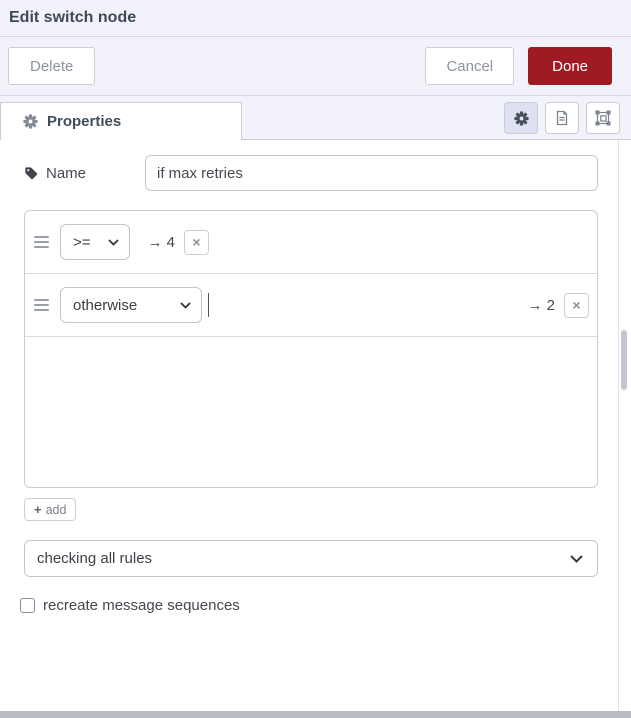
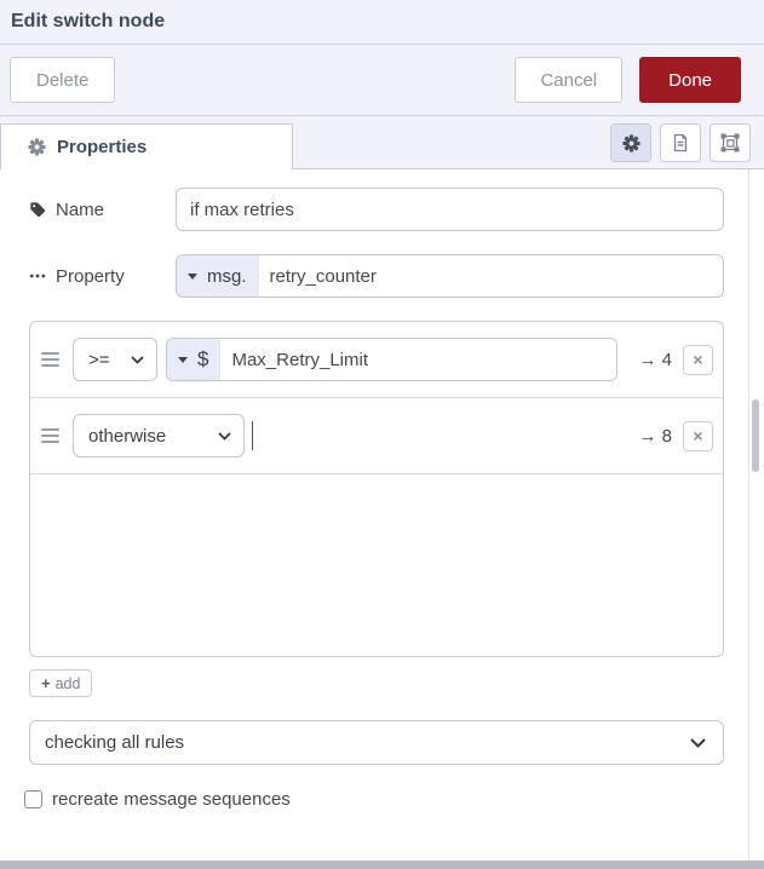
  Edit switch node
  Delete
  Cancel
  Done
  Properties
  Name
  if max retries
+ Property
+ msg.
+ retry_counter
  >=
+ $
+ Max_Retry_Limit
  → 4
  ×
  otherwise
- → 2
+ → 8
  ×
  +
  add
  checking all rules
  recreate message sequences
